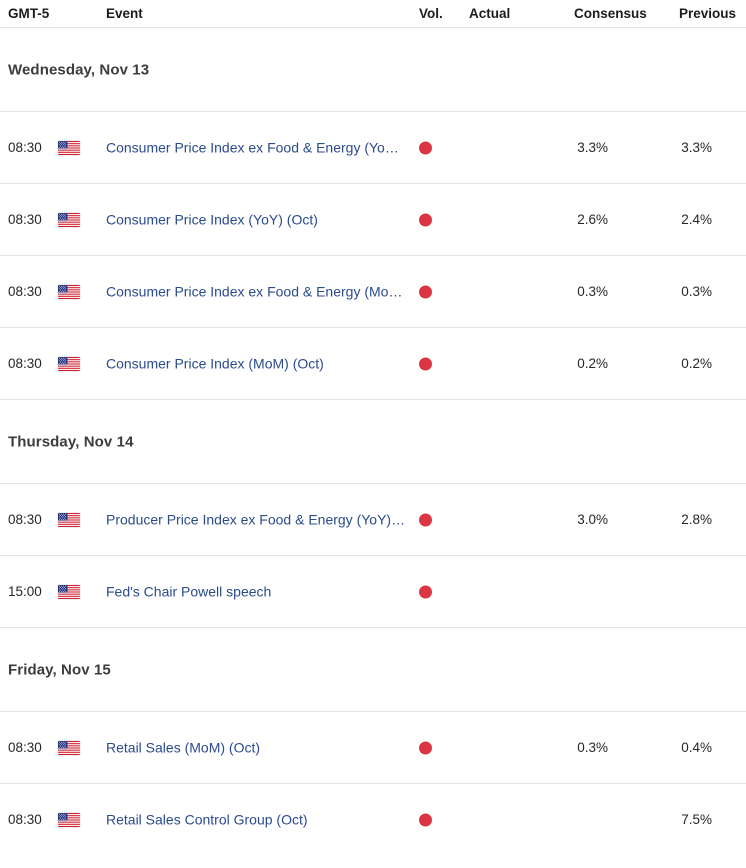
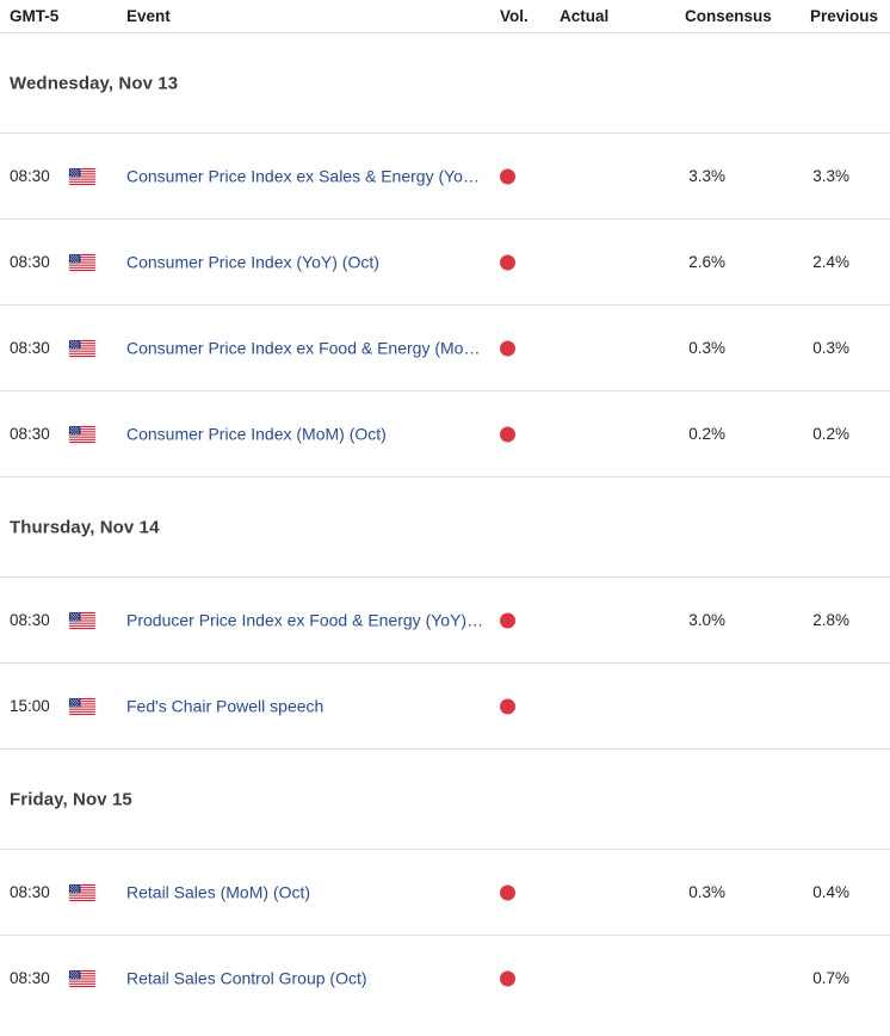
  GMT-5
  Event
  Vol.
  Actual
  Consensus
  Previous
  Wednesday, Nov 13
  08:30
- Consumer Price Index ex Food & Energy (Yo…
+ Consumer Price Index ex Sales & Energy (Yo…
  3.3%
  3.3%
  08:30
  Consumer Price Index (YoY) (Oct)
  2.6%
  2.4%
  08:30
  Consumer Price Index ex Food & Energy (Mo…
  0.3%
  0.3%
  08:30
  Consumer Price Index (MoM) (Oct)
  0.2%
  0.2%
  Thursday, Nov 14
  08:30
  Producer Price Index ex Food & Energy (YoY)…
  3.0%
  2.8%
  15:00
  Fed's Chair Powell speech
  Friday, Nov 15
  08:30
  Retail Sales (MoM) (Oct)
  0.3%
  0.4%
  08:30
  Retail Sales Control Group (Oct)
- 7.5%
+ 0.7%
